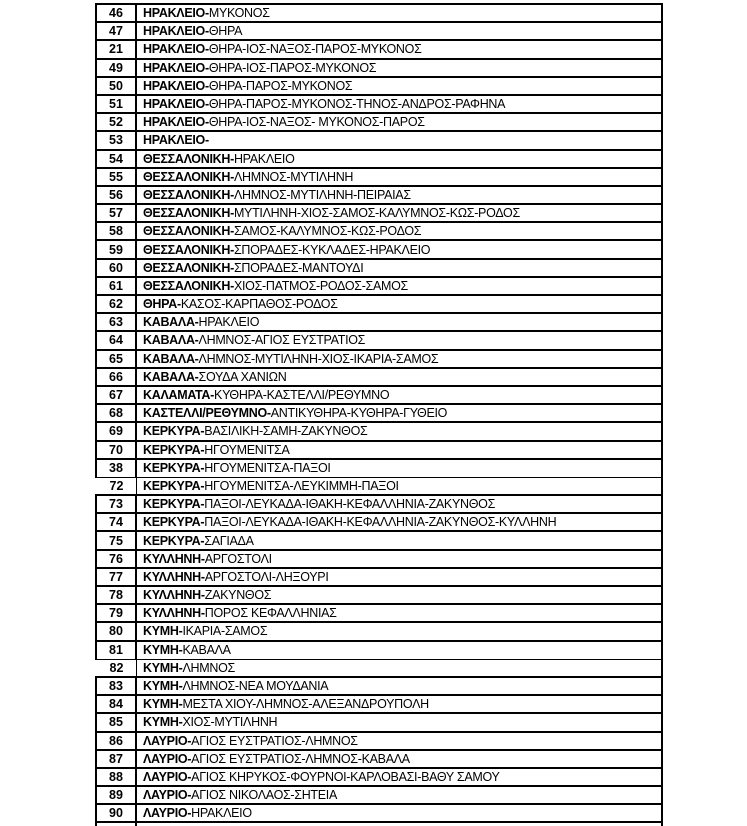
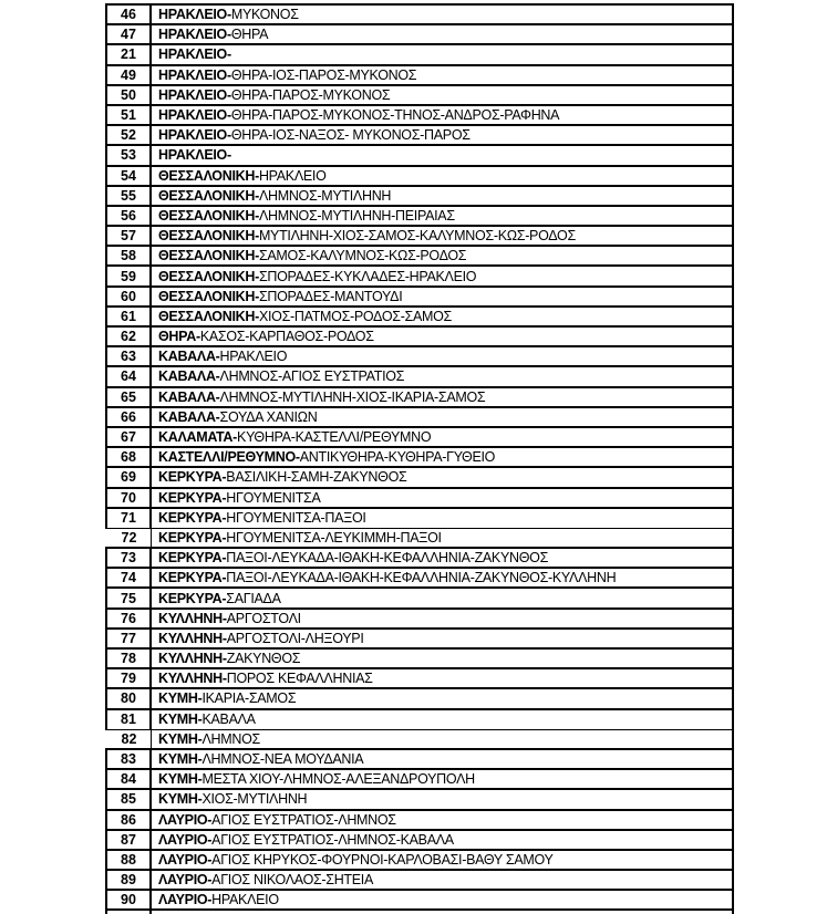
  46
  ΗΡΑΚΛΕΙΟ-
  ΜΥΚΟΝΟΣ
  47
  ΗΡΑΚΛΕΙΟ-
  ΘΗΡΑ
  21
  ΗΡΑΚΛΕΙΟ-
- ΘΗΡΑ-ΙΟΣ-ΝΑΞΟΣ-ΠΑΡΟΣ-ΜΥΚΟΝΟΣ
  49
  ΗΡΑΚΛΕΙΟ-
  ΘΗΡΑ-ΙΟΣ-ΠΑΡΟΣ-ΜΥΚΟΝΟΣ
  50
  ΗΡΑΚΛΕΙΟ-
  ΘΗΡΑ-ΠΑΡΟΣ-ΜΥΚΟΝΟΣ
  51
  ΗΡΑΚΛΕΙΟ-
  ΘΗΡΑ-ΠΑΡΟΣ-ΜΥΚΟΝΟΣ-ΤΗΝΟΣ-ΑΝΔΡΟΣ-ΡΑΦΗΝΑ
  52
  ΗΡΑΚΛΕΙΟ-
  ΘΗΡΑ-ΙΟΣ-ΝΑΞΟΣ- ΜΥΚΟΝΟΣ-ΠΑΡΟΣ
  53
  ΗΡΑΚΛΕΙΟ-
  54
  ΘΕΣΣΑΛΟΝΙΚΗ-
  ΗΡΑΚΛΕΙΟ
  55
  ΘΕΣΣΑΛΟΝΙΚΗ-
  ΛΗΜΝΟΣ-ΜΥΤΙΛΗΝΗ
  56
  ΘΕΣΣΑΛΟΝΙΚΗ-
  ΛΗΜΝΟΣ-ΜΥΤΙΛΗΝΗ-ΠΕΙΡΑΙΑΣ
  57
  ΘΕΣΣΑΛΟΝΙΚΗ-
  ΜΥΤΙΛΗΝΗ-ΧΙΟΣ-ΣΑΜΟΣ-ΚΑΛΥΜΝΟΣ-ΚΩΣ-ΡΟΔΟΣ
  58
  ΘΕΣΣΑΛΟΝΙΚΗ-
  ΣΑΜΟΣ-ΚΑΛΥΜΝΟΣ-ΚΩΣ-ΡΟΔΟΣ
  59
  ΘΕΣΣΑΛΟΝΙΚΗ-
  ΣΠΟΡΑΔΕΣ-ΚΥΚΛΑΔΕΣ-ΗΡΑΚΛΕΙΟ
  60
  ΘΕΣΣΑΛΟΝΙΚΗ-
  ΣΠΟΡΑΔΕΣ-ΜΑΝΤΟΥΔΙ
  61
  ΘΕΣΣΑΛΟΝΙΚΗ-
  ΧΙΟΣ-ΠΑΤΜΟΣ-ΡΟΔΟΣ-ΣΑΜΟΣ
  62
  ΘΗΡΑ-
  ΚΑΣΟΣ-ΚΑΡΠΑΘΟΣ-ΡΟΔΟΣ
  63
  ΚΑΒΑΛΑ-
  ΗΡΑΚΛΕΙΟ
  64
  ΚΑΒΑΛΑ-
  ΛΗΜΝΟΣ-ΑΓΙΟΣ ΕΥΣΤΡΑΤΙΟΣ
  65
  ΚΑΒΑΛΑ-
  ΛΗΜΝΟΣ-ΜΥΤΙΛΗΝΗ-ΧΙΟΣ-ΙΚΑΡΙΑ-ΣΑΜΟΣ
  66
  ΚΑΒΑΛΑ-
  ΣΟΥΔΑ ΧΑΝΙΩΝ
  67
  ΚΑΛΑΜΑΤΑ-
  ΚΥΘΗΡΑ-ΚΑΣΤΕΛΛΙ/ΡΕΘΥΜΝΟ
  68
  ΚΑΣΤΕΛΛΙ/ΡΕΘΥΜΝΟ-
  ΑΝΤΙΚΥΘΗΡΑ-ΚΥΘΗΡΑ-ΓΥΘΕΙΟ
  69
  ΚΕΡΚΥΡΑ-
  ΒΑΣΙΛΙΚΗ-ΣΑΜΗ-ΖΑΚΥΝΘΟΣ
  70
  ΚΕΡΚΥΡΑ-
  ΗΓΟΥΜΕΝΙΤΣΑ
- 38
+ 71
  ΚΕΡΚΥΡΑ-
  ΗΓΟΥΜΕΝΙΤΣΑ-ΠΑΞΟΙ
  72
  ΚΕΡΚΥΡΑ-
  ΗΓΟΥΜΕΝΙΤΣΑ-ΛΕΥΚΙΜΜΗ-ΠΑΞΟΙ
  73
  ΚΕΡΚΥΡΑ-
  ΠΑΞΟΙ-ΛΕΥΚΑΔΑ-ΙΘΑΚΗ-ΚΕΦΑΛΛΗΝΙΑ-ΖΑΚΥΝΘΟΣ
  74
  ΚΕΡΚΥΡΑ-
  ΠΑΞΟΙ-ΛΕΥΚΑΔΑ-ΙΘΑΚΗ-ΚΕΦΑΛΛΗΝΙΑ-ΖΑΚΥΝΘΟΣ-ΚΥΛΛΗΝΗ
  75
  ΚΕΡΚΥΡΑ-
  ΣΑΓΙΑΔΑ
  76
  ΚΥΛΛΗΝΗ-
  ΑΡΓΟΣΤΟΛΙ
  77
  ΚΥΛΛΗΝΗ-
  ΑΡΓΟΣΤΟΛΙ-ΛΗΞΟΥΡΙ
  78
  ΚΥΛΛΗΝΗ-
  ΖΑΚΥΝΘΟΣ
  79
  ΚΥΛΛΗΝΗ-
  ΠΟΡΟΣ ΚΕΦΑΛΛΗΝΙΑΣ
  80
  ΚΥΜΗ-
  ΙΚΑΡΙΑ-ΣΑΜΟΣ
  81
  ΚΥΜΗ-
  ΚΑΒΑΛΑ
  82
  ΚΥΜΗ-
  ΛΗΜΝΟΣ
  83
  ΚΥΜΗ-
  ΛΗΜΝΟΣ-ΝΕΑ ΜΟΥΔΑΝΙΑ
  84
  ΚΥΜΗ-
  ΜΕΣΤΑ ΧΙΟΥ-ΛΗΜΝΟΣ-ΑΛΕΞΑΝΔΡΟΥΠΟΛΗ
  85
  ΚΥΜΗ-
  ΧΙΟΣ-ΜΥΤΙΛΗΝΗ
  86
  ΛΑΥΡΙΟ-
  ΑΓΙΟΣ ΕΥΣΤΡΑΤΙΟΣ-ΛΗΜΝΟΣ
  87
  ΛΑΥΡΙΟ-
  ΑΓΙΟΣ ΕΥΣΤΡΑΤΙΟΣ-ΛΗΜΝΟΣ-ΚΑΒΑΛΑ
  88
  ΛΑΥΡΙΟ-
  ΑΓΙΟΣ ΚΗΡΥΚΟΣ-ΦΟΥΡΝΟΙ-ΚΑΡΛΟΒΑΣΙ-ΒΑΘΥ ΣΑΜΟΥ
  89
  ΛΑΥΡΙΟ-
  ΑΓΙΟΣ ΝΙΚΟΛΑΟΣ-ΣΗΤΕΙΑ
  90
  ΛΑΥΡΙΟ-
  ΗΡΑΚΛΕΙΟ
